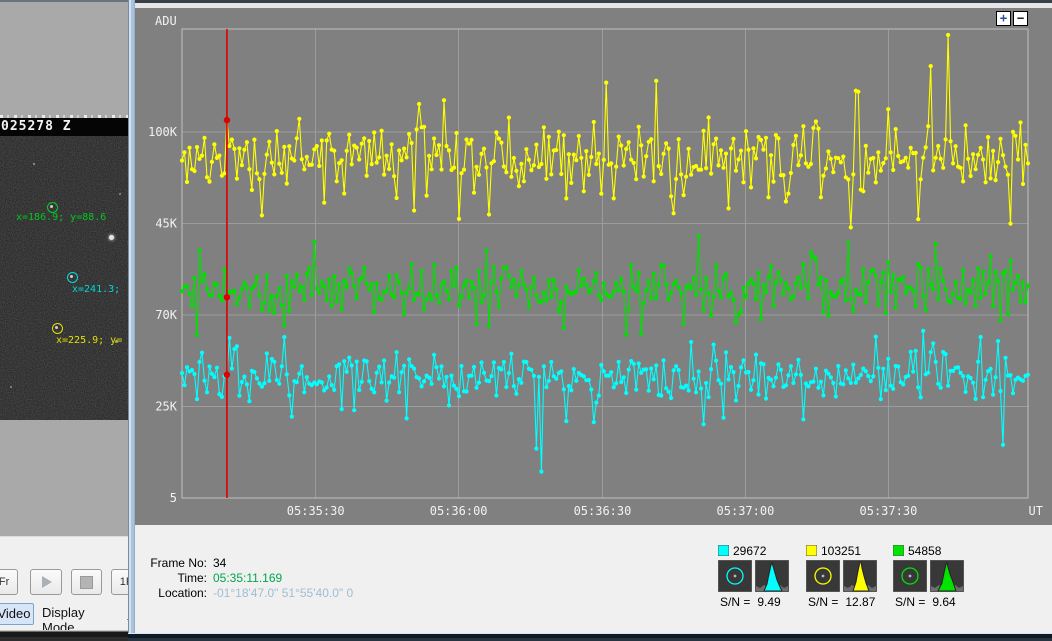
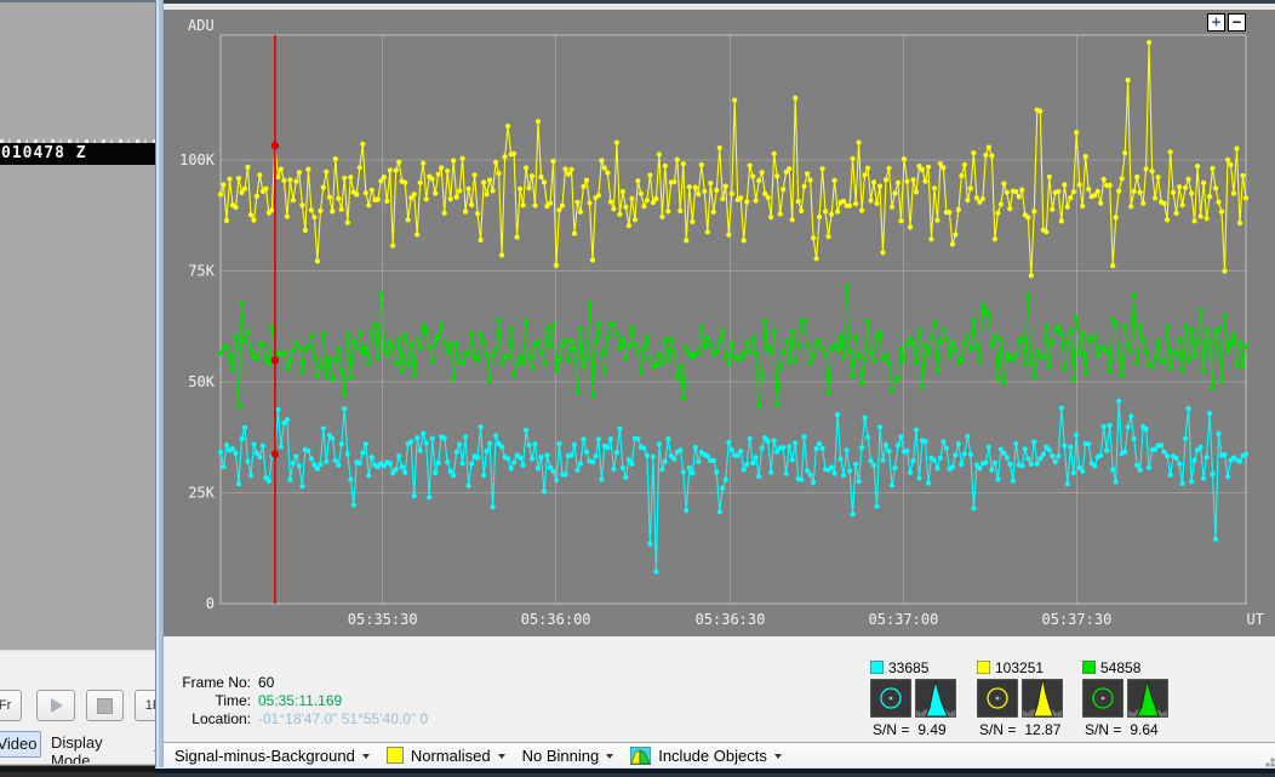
- 025278 Z
+ 010478 Z
- x=186.9; y=88.6
- x=241.3;
- x=225.9; y=
  Video
  Display Mode
- 5
+ 0
  25K
- 70K
+ 50K
- 45K
+ 75K
  100K
  05:35:30
  05:36:00
  05:36:30
  05:37:00
  05:37:30
  UT
  ADU
  +
  −
  Frame No:
- 34
+ 60
  Time:
  05:35:11.169
  Location:
  -01°18'47.0" 51°55'40.0" 0
- 29672
+ 33685
  S/N =
  9.49
  103251
  S/N =
  12.87
  54858
  S/N =
  9.64
+ Signal-minus-Background
+ Normalised
+ No Binning
+ Include Objects
